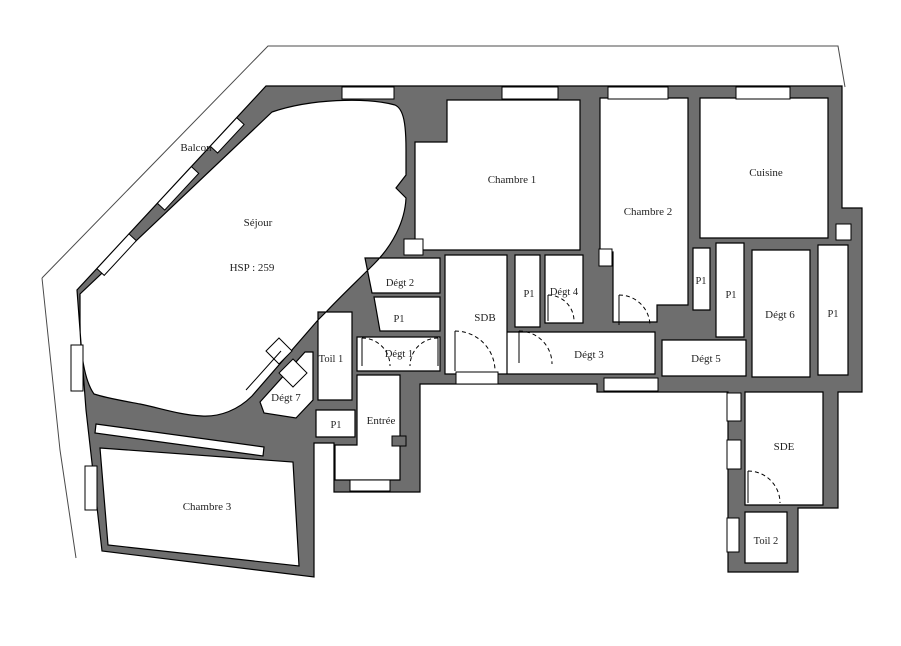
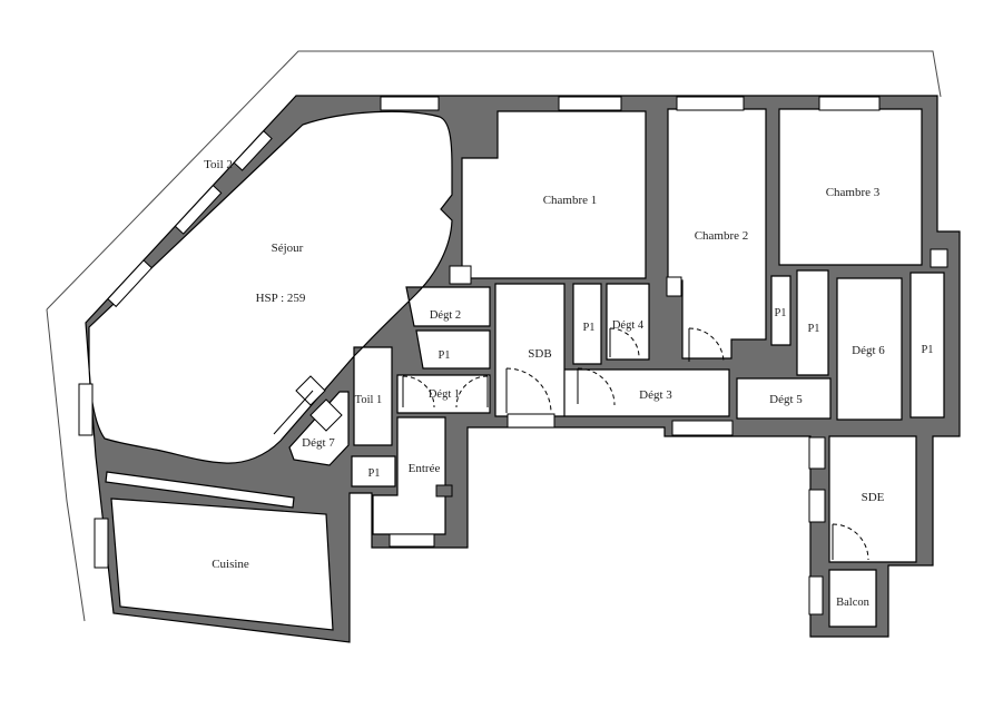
- Balcon
+ Toil 2
  Séjour
  HSP : 259
  Chambre 1
  Chambre 2
- Cuisine
+ Chambre 3
  Dégt 2
  P1
  Dégt 1
  SDB
  P1
  Dégt 4
  Dégt 3
  Dégt 5
  P1
  P1
  Dégt 6
  P1
  Toil 1
  Dégt 7
  P1
  Entrée
- Chambre 3
+ Cuisine
  SDE
- Toil 2
+ Balcon
